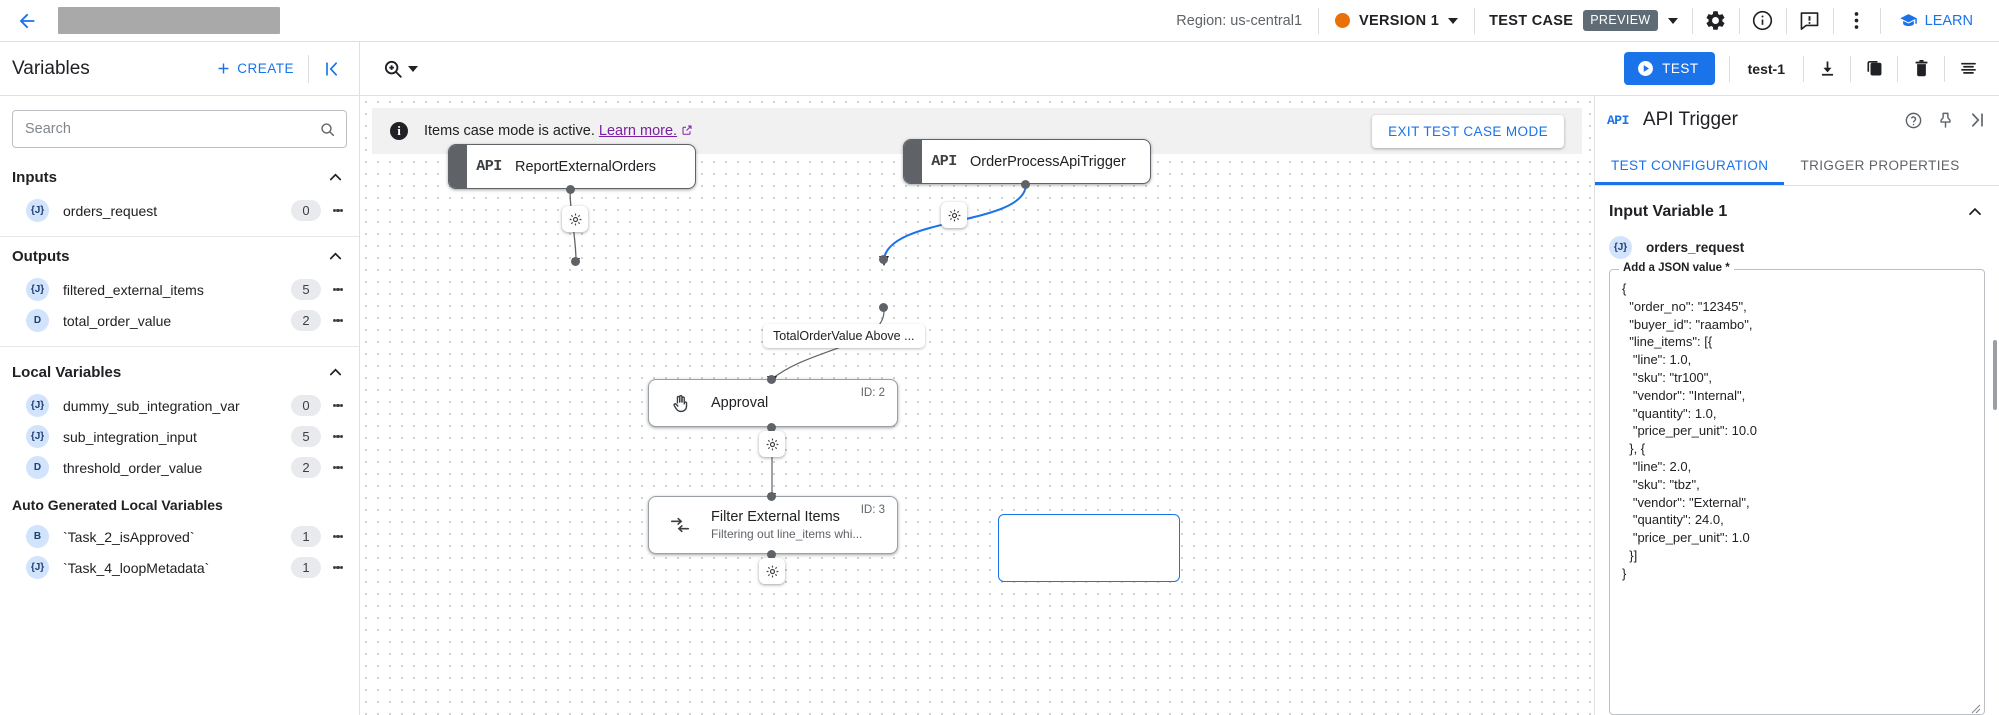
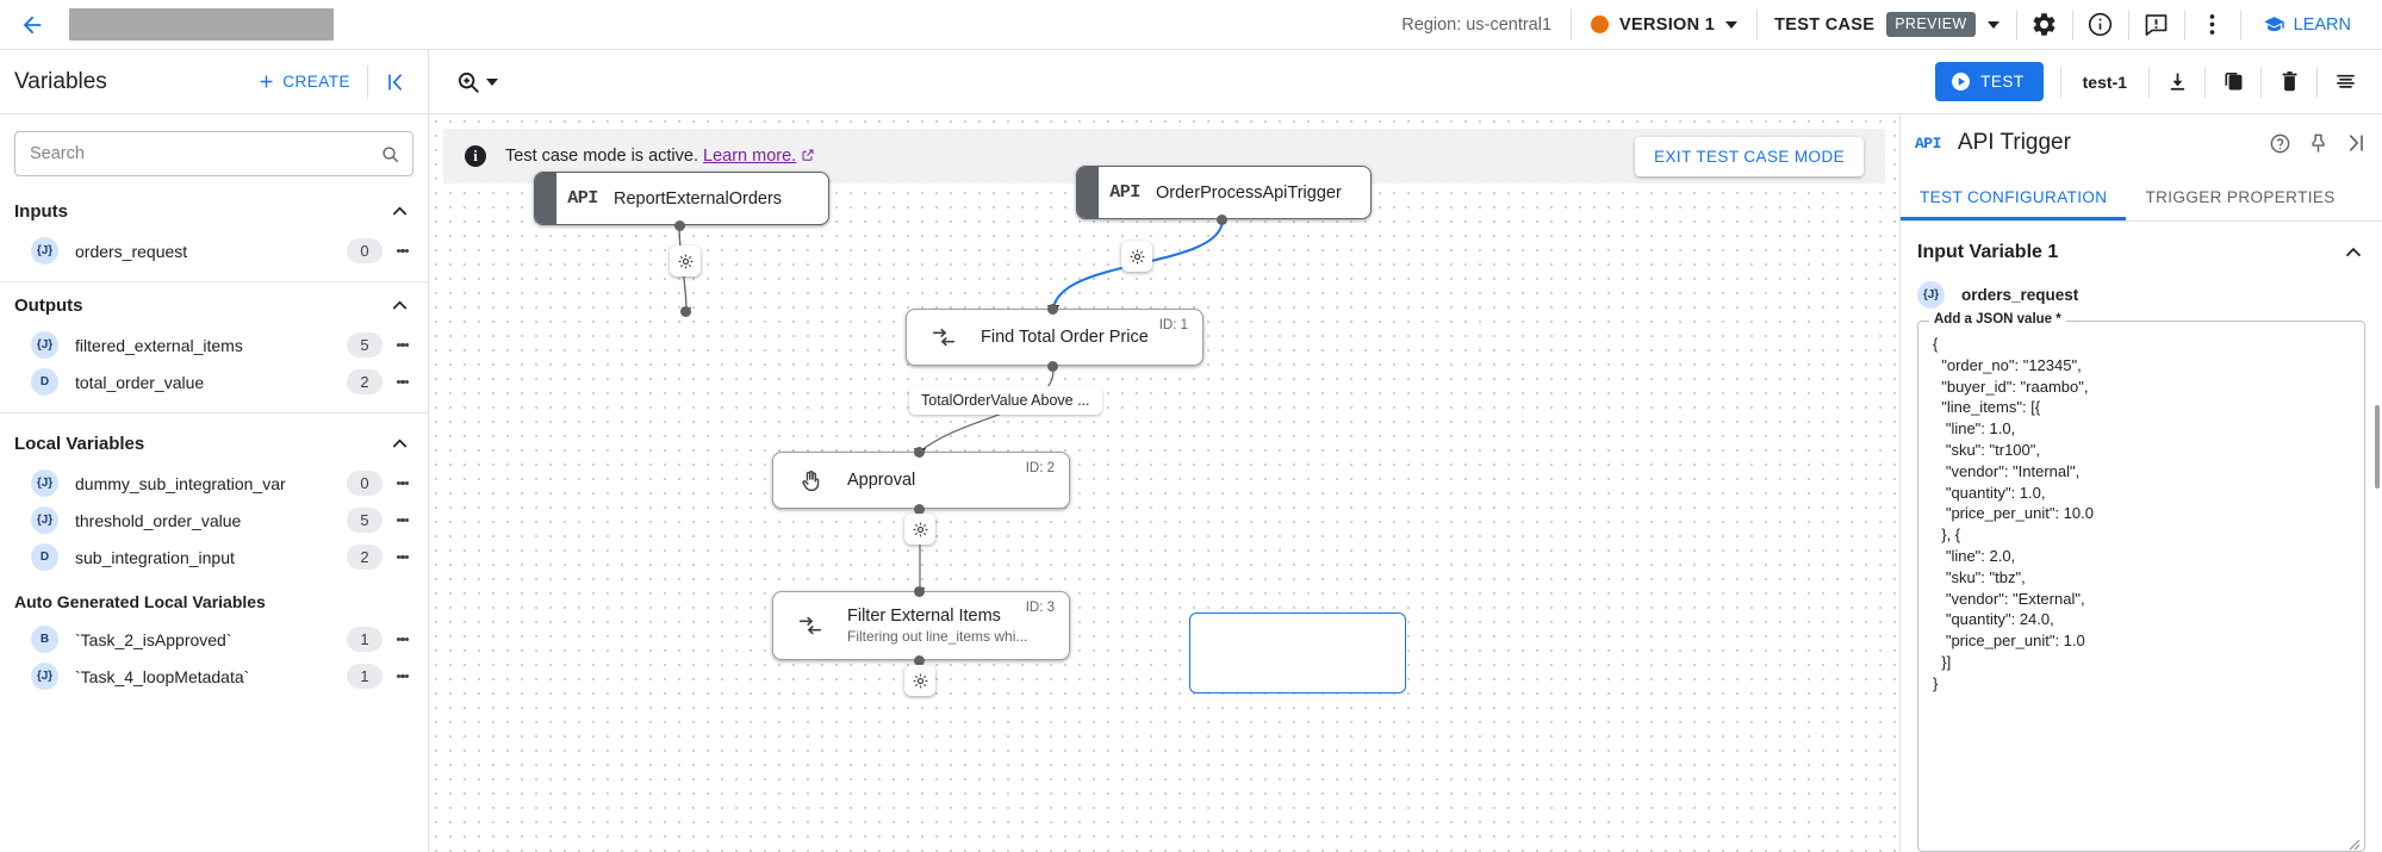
  Region: us-central1
  VERSION 1
  TEST CASE
  PREVIEW
  LEARN
  Variables
  CREATE
  TEST
  test-1
  Search
  Inputs
  {J}
  orders_request
  0
  Outputs
  {J}
  filtered_external_items
  5
  D
  total_order_value
  2
  Local Variables
  {J}
  dummy_sub_integration_var
  0
  {J}
- sub_integration_input
+ threshold_order_value
  5
  D
- threshold_order_value
+ sub_integration_input
  2
  Auto Generated Local Variables
  B
  `Task_2_isApproved`
  1
  {J}
  `Task_4_loopMetadata`
  1
  i
- Items case mode is active. Learn more.
+ Test case mode is active. Learn more.
  EXIT TEST CASE MODE
  API
  ReportExternalOrders
  API
  OrderProcessApiTrigger
+ Find Total Order Price
+ ID: 1
  TotalOrderValue Above ...
  Approval
  ID: 2
  Filter External Items
  Filtering out line_items whi...
  ID: 3
  API
  API Trigger
  TEST CONFIGURATION
  TRIGGER PROPERTIES
  Input Variable 1
  {J}
  orders_request
  Add a JSON value *
  {
  "order_no": "12345",
  "buyer_id": "raambo",
  "line_items": [{
  "line": 1.0,
  "sku": "tr100",
  "vendor": "Internal",
  "quantity": 1.0,
  "price_per_unit": 10.0
  }, {
  "line": 2.0,
  "sku": "tbz",
  "vendor": "External",
  "quantity": 24.0,
  "price_per_unit": 1.0
  }]
  }
